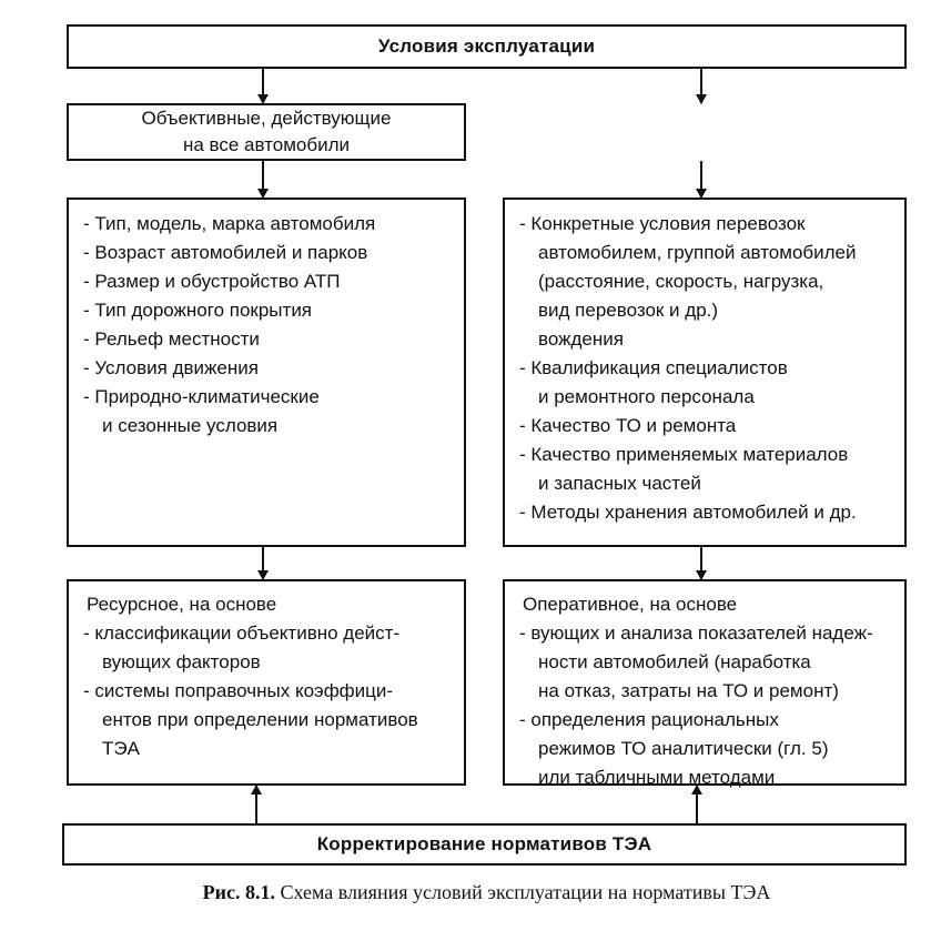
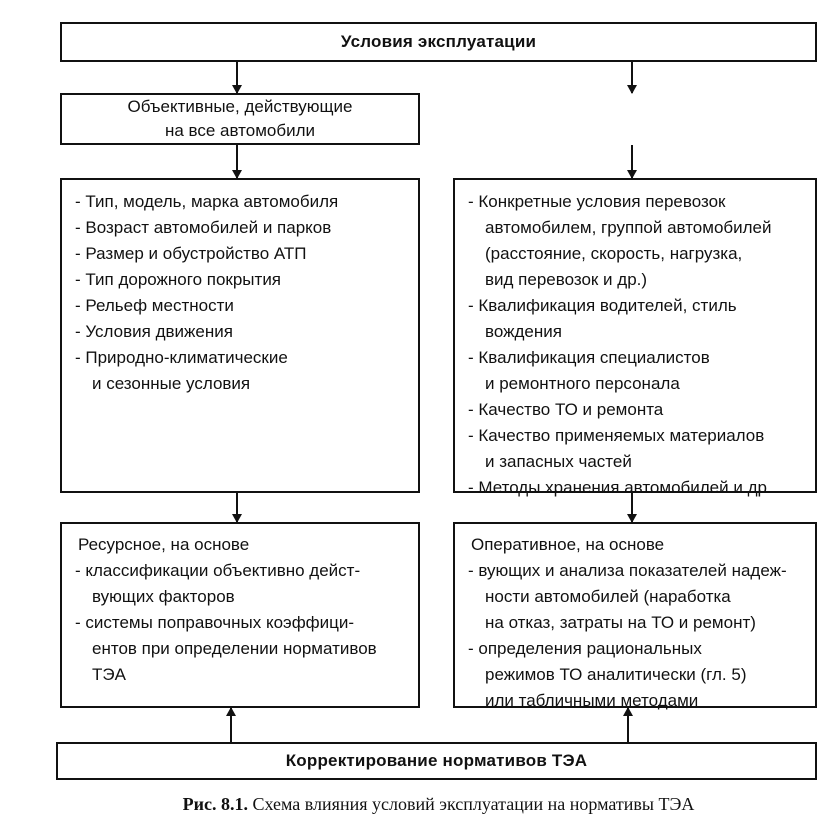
  Условия эксплуатации
  Объективные, действующие
  на все автомобили
  - Тип, модель, марка автомобиля
  - Возраст автомобилей и парков
  - Размер и обустройство АТП
  - Тип дорожного покрытия
  - Рельеф местности
  - Условия движения
  - Природно-климатические
  и сезонные условия
  - Конкретные условия перевозок
  автомобилем, группой автомобилей
  (расстояние, скорость, нагрузка,
  вид перевозок и др.)
+ - Квалификация водителей, стиль
  вождения
  - Квалификация специалистов
  и ремонтного персонала
  - Качество ТО и ремонта
  - Качество применяемых материалов
  и запасных частей
  - Методы хранения автомобилей и др.
  Ресурсное, на основе
  - классификации объективно дейст-
  вующих факторов
  - системы поправочных коэффици-
  ентов при определении нормативов
  ТЭА
  Оперативное, на основе
  - вующих и анализа показателей надеж-
  ности автомобилей (наработка
  на отказ, затраты на ТО и ремонт)
  - определения рациональных
  режимов ТО аналитически (гл. 5)
  или табличными методами
  Корректирование нормативов ТЭА
  Рис. 8.1. Схема влияния условий эксплуатации на нормативы ТЭА
